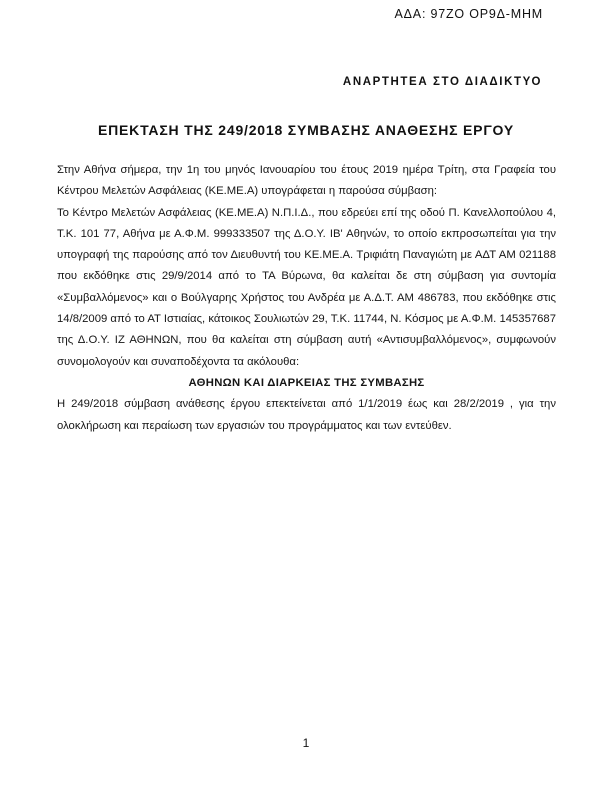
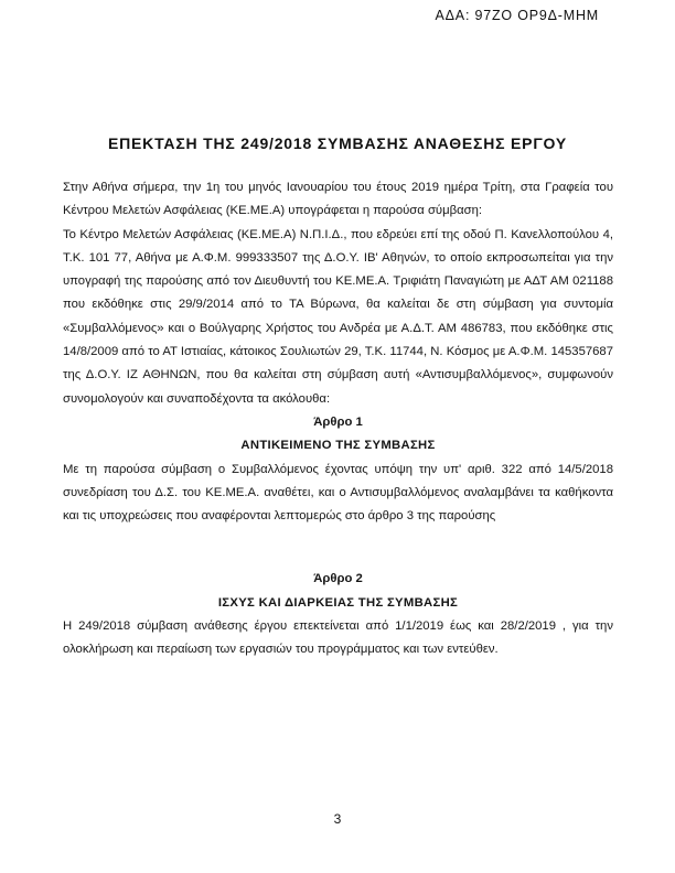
  ΑΔΑ: 97ΖΟ ΟΡ9Δ-ΜΗΜ
- ΑΝΑΡΤΗΤΕΑ ΣΤΟ ΔΙΑΔΙΚΤΥΟ
  ΕΠΕΚΤΑΣΗ ΤΗΣ 249/2018 ΣΥΜΒΑΣΗΣ ΑΝΑΘΕΣΗΣ ΕΡΓΟΥ
  Στην Αθήνα σήμερα, την 1η του μηνός Ιανουαρίου του έτους 2019 ημέρα Τρίτη, στα Γραφεία του Κέντρου Μελετών Ασφάλειας (ΚΕ.ΜΕ.Α) υπογράφεται η παρούσα σύμβαση:
  Το Κέντρο Μελετών Ασφάλειας (ΚΕ.ΜΕ.Α) Ν.Π.Ι.Δ., που εδρεύει επί της οδού Π. Κανελλοπούλου 4, Τ.Κ. 101 77, Αθήνα με Α.Φ.Μ. 999333507 της Δ.Ο.Υ. ΙΒ' Αθηνών, το οποίο εκπροσωπείται για την υπογραφή της παρούσης από τον Διευθυντή του ΚΕ.ΜΕ.Α. Τριφιάτη Παναγιώτη με ΑΔΤ ΑΜ 021188 που εκδόθηκε στις 29/9/2014 από το ΤΑ Βύρωνα, θα καλείται δε στη σύμβαση για συντομία «Συμβαλλόμενος» και ο Βούλγαρης Χρήστος του Ανδρέα με Α.Δ.Τ. ΑΜ 486783, που εκδόθηκε στις 14/8/2009 από το ΑΤ Ιστιαίας, κάτοικος Σουλιωτών 29, Τ.Κ. 11744, Ν. Κόσμος με Α.Φ.Μ. 145357687 της Δ.Ο.Υ. ΙΖ ΑΘΗΝΩΝ, που θα καλείται στη σύμβαση αυτή «Αντισυμβαλλόμενος», συμφωνούν συνομολογούν και συναποδέχοντα τα ακόλουθα:
+ Άρθρο 1
+ ΑΝΤΙΚΕΙΜΕΝΟ ΤΗΣ ΣΥΜΒΑΣΗΣ
+ Με τη παρούσα σύμβαση ο Συμβαλλόμενος έχοντας υπόψη την υπ' αριθ. 322 από 14/5/2018 συνεδρίαση του Δ.Σ. του ΚΕ.ΜΕ.Α. αναθέτει, και ο Αντισυμβαλλόμενος αναλαμβάνει τα καθήκοντα και τις υποχρεώσεις που αναφέρονται λεπτομερώς στο άρθρο 3 της παρούσης
+ Άρθρο 2
- ΑΘΗΝΩΝ ΚΑΙ ΔΙΑΡΚΕΙΑΣ ΤΗΣ ΣΥΜΒΑΣΗΣ
+ ΙΣΧΥΣ ΚΑΙ ΔΙΑΡΚΕΙΑΣ ΤΗΣ ΣΥΜΒΑΣΗΣ
  Η 249/2018 σύμβαση ανάθεσης έργου επεκτείνεται από 1/1/2019 έως και 28/2/2019 , για την ολοκλήρωση και περαίωση των εργασιών του προγράμματος και των εντεύθεν.
- 1
+ 3
